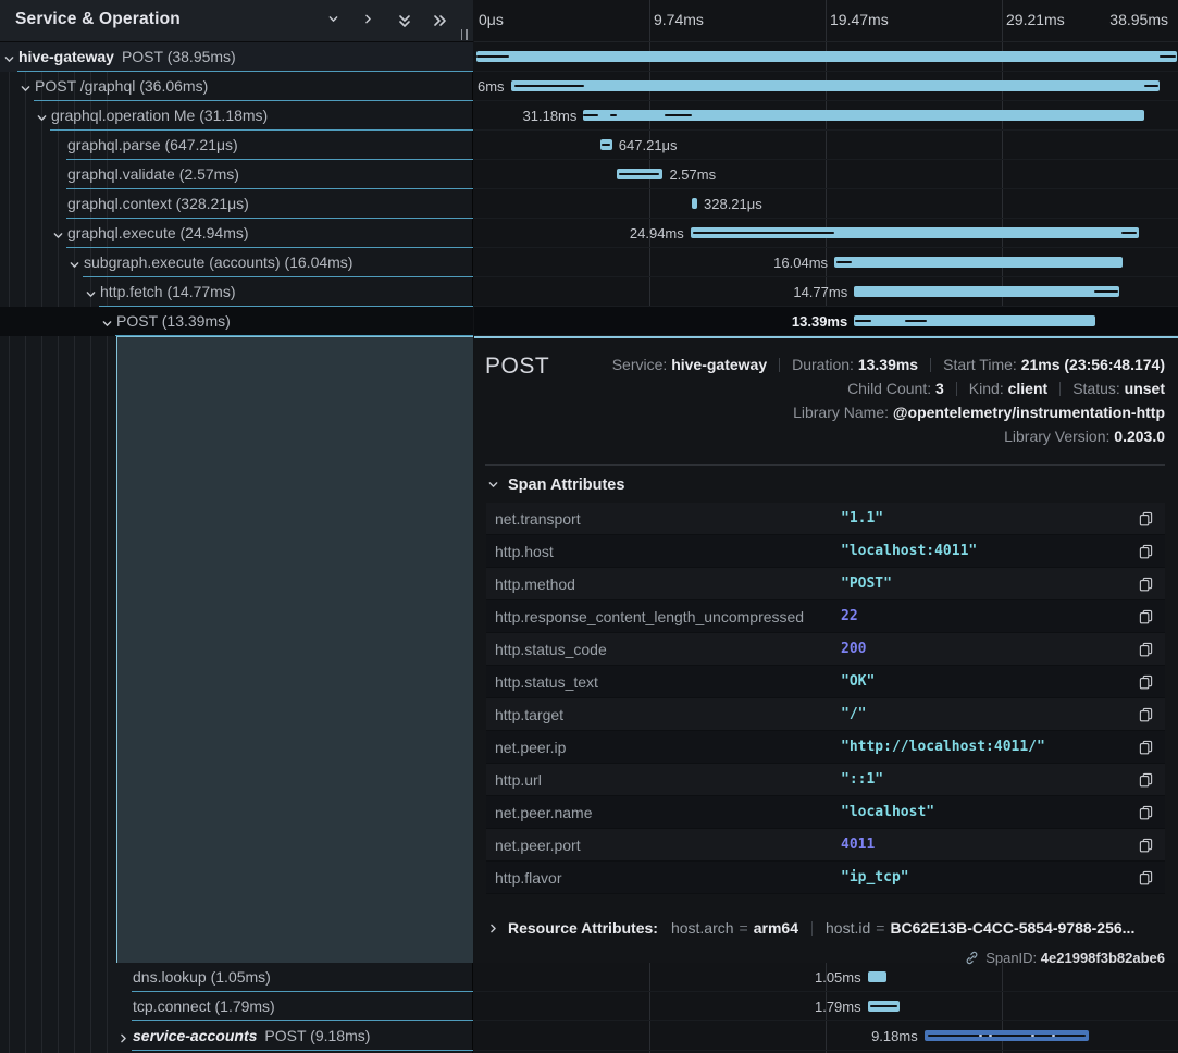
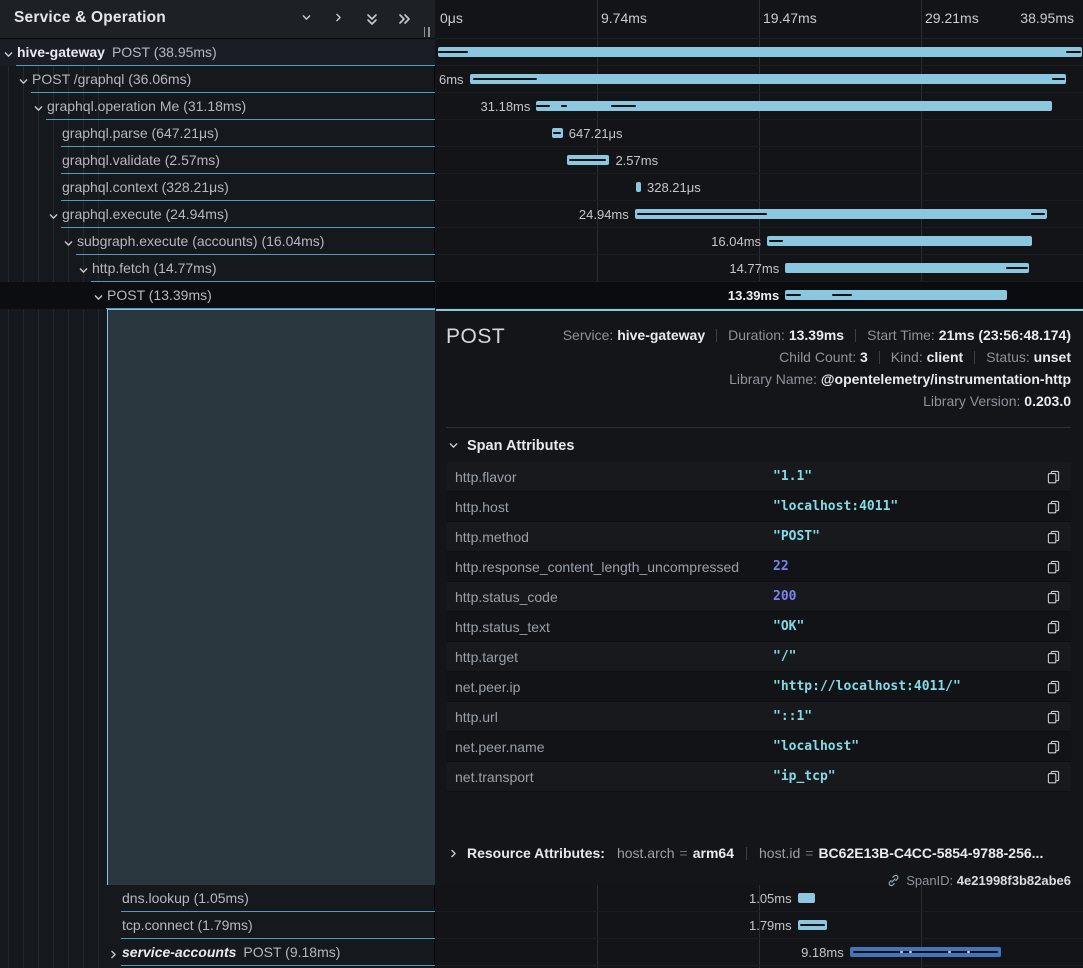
  Service & Operation
  hive-gateway POST (38.95ms)
  POST /graphql (36.06ms)
  graphql.operation Me (31.18ms)
  graphql.parse (647.21μs)
  graphql.validate (2.57ms)
  graphql.context (328.21μs)
  graphql.execute (24.94ms)
  subgraph.execute (accounts) (16.04ms)
  http.fetch (14.77ms)
  POST (13.39ms)
  dns.lookup (1.05ms)
  tcp.connect (1.79ms)
  service-accounts POST (9.18ms)
  0μs
  9.74ms
  19.47ms
  29.21ms
  38.95ms
  6ms
  31.18ms
  647.21μs
  2.57ms
  328.21μs
  24.94ms
  16.04ms
  14.77ms
  13.39ms
  1.05ms
  1.79ms
  9.18ms
  POST
  Service: hive-gateway Duration: 13.39ms Start Time: 21ms (23:56:48.174)
  Child Count: 3 Kind: client Status: unset
  Library Name: @opentelemetry/instrumentation-http
  Library Version: 0.203.0
  Span Attributes
- net.transport
+ http.flavor
  "1.1"
  http.host
  "localhost:4011"
  http.method
  "POST"
  http.response_content_length_uncompressed
  22
  http.status_code
  200
  http.status_text
  "OK"
  http.target
  "/"
  net.peer.ip
  "http://localhost:4011/"
  http.url
  "::1"
  net.peer.name
  "localhost"
- net.peer.port
- 4011
- http.flavor
+ net.transport
  "ip_tcp"
  Resource Attributes: host.arch = arm64 host.id = BC62E13B-C4CC-5854-9788-256...
  SpanID: 4e21998f3b82abe6
